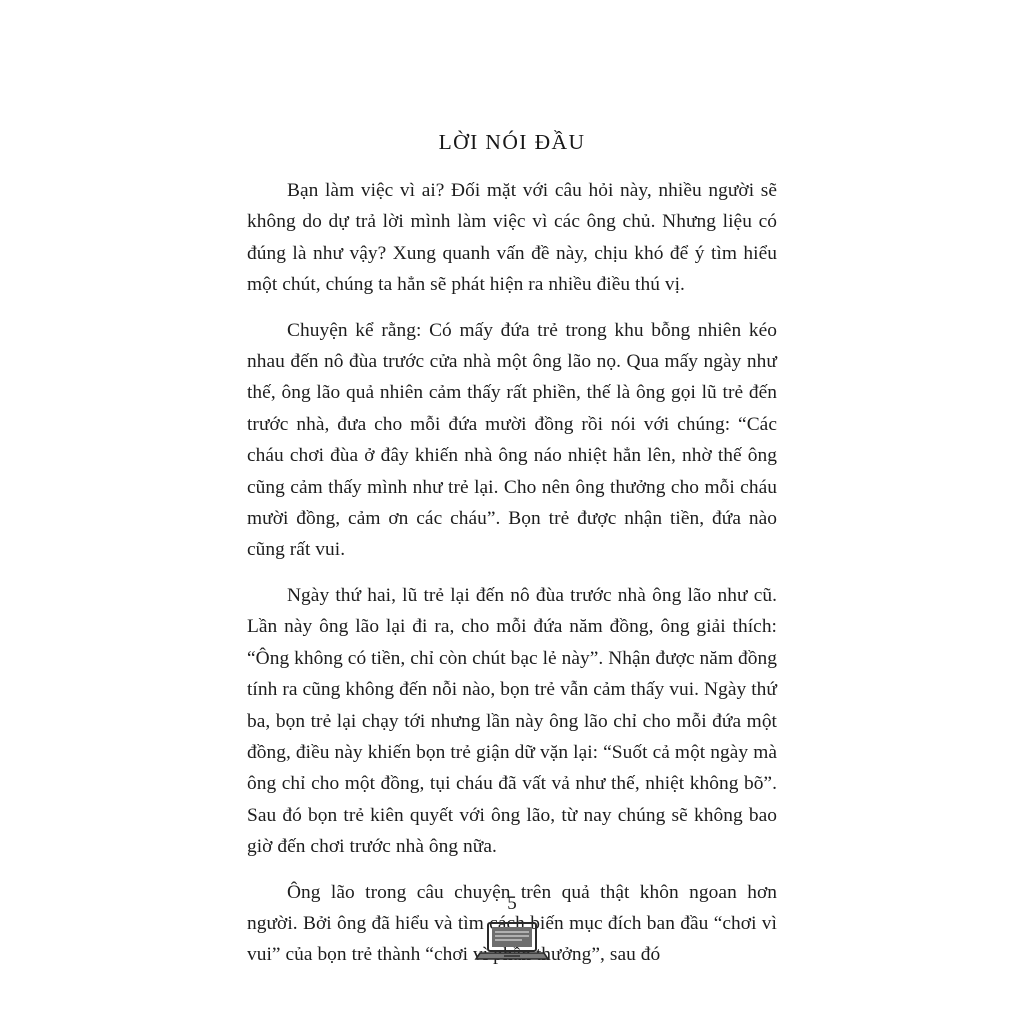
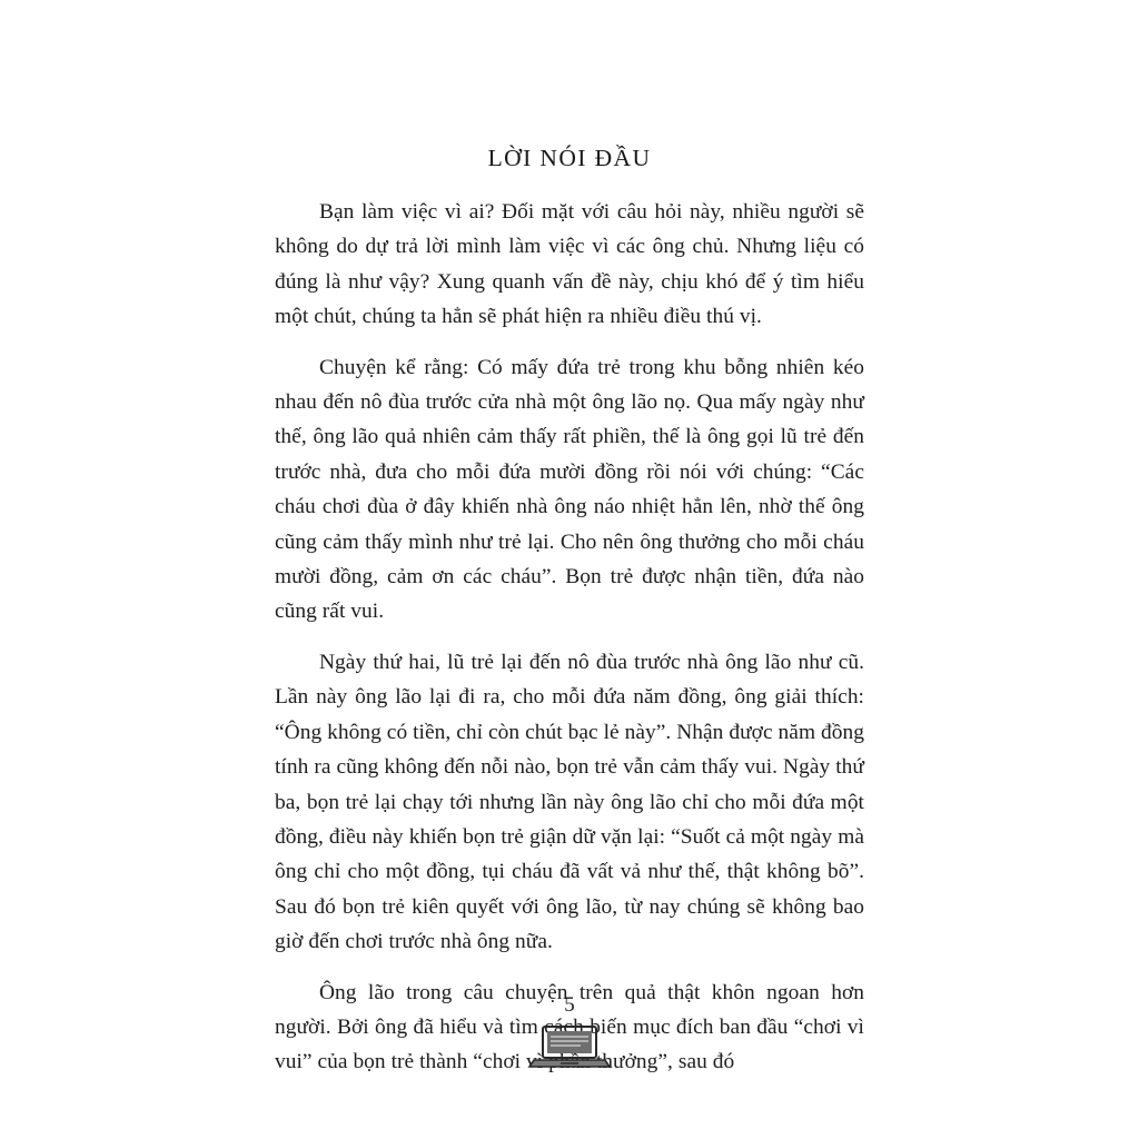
  LỜI NÓI ĐẦU
  Bạn làm việc vì ai? Đối mặt với câu hỏi này, nhiều người sẽ không do dự trả lời mình làm việc vì các ông chủ. Nhưng liệu có đúng là như vậy? Xung quanh vấn đề này, chịu khó để ý tìm hiểu một chút, chúng ta hẳn sẽ phát hiện ra nhiều điều thú vị.
  Chuyện kể rằng: Có mấy đứa trẻ trong khu bỗng nhiên kéo nhau đến nô đùa trước cửa nhà một ông lão nọ. Qua mấy ngày như thế, ông lão quả nhiên cảm thấy rất phiền, thế là ông gọi lũ trẻ đến trước nhà, đưa cho mỗi đứa mười đồng rồi nói với chúng: “Các cháu chơi đùa ở đây khiến nhà ông náo nhiệt hẳn lên, nhờ thế ông cũng cảm thấy mình như trẻ lại. Cho nên ông thưởng cho mỗi cháu mười đồng, cảm ơn các cháu”. Bọn trẻ được nhận tiền, đứa nào cũng rất vui.
- Ngày thứ hai, lũ trẻ lại đến nô đùa trước nhà ông lão như cũ. Lần này ông lão lại đi ra, cho mỗi đứa năm đồng, ông giải thích: “Ông không có tiền, chỉ còn chút bạc lẻ này”. Nhận được năm đồng tính ra cũng không đến nỗi nào, bọn trẻ vẫn cảm thấy vui. Ngày thứ ba, bọn trẻ lại chạy tới nhưng lần này ông lão chỉ cho mỗi đứa một đồng, điều này khiến bọn trẻ giận dữ vặn lại: “Suốt cả một ngày mà ông chỉ cho một đồng, tụi cháu đã vất vả như thế, nhiệt không bõ”. Sau đó bọn trẻ kiên quyết với ông lão, từ nay chúng sẽ không bao giờ đến chơi trước nhà ông nữa.
+ Ngày thứ hai, lũ trẻ lại đến nô đùa trước nhà ông lão như cũ. Lần này ông lão lại đi ra, cho mỗi đứa năm đồng, ông giải thích: “Ông không có tiền, chỉ còn chút bạc lẻ này”. Nhận được năm đồng tính ra cũng không đến nỗi nào, bọn trẻ vẫn cảm thấy vui. Ngày thứ ba, bọn trẻ lại chạy tới nhưng lần này ông lão chỉ cho mỗi đứa một đồng, điều này khiến bọn trẻ giận dữ vặn lại: “Suốt cả một ngày mà ông chỉ cho một đồng, tụi cháu đã vất vả như thế, thật không bõ”. Sau đó bọn trẻ kiên quyết với ông lão, từ nay chúng sẽ không bao giờ đến chơi trước nhà ông nữa.
  Ông lão trong câu chuyện trên quả thật khôn ngoan hơn người. Bởi ông đã hiểu và tìmiến mục đích ban đầu “chơi vì vui” của bọn trẻ thành “chơiưởng”, sau đó
  5
